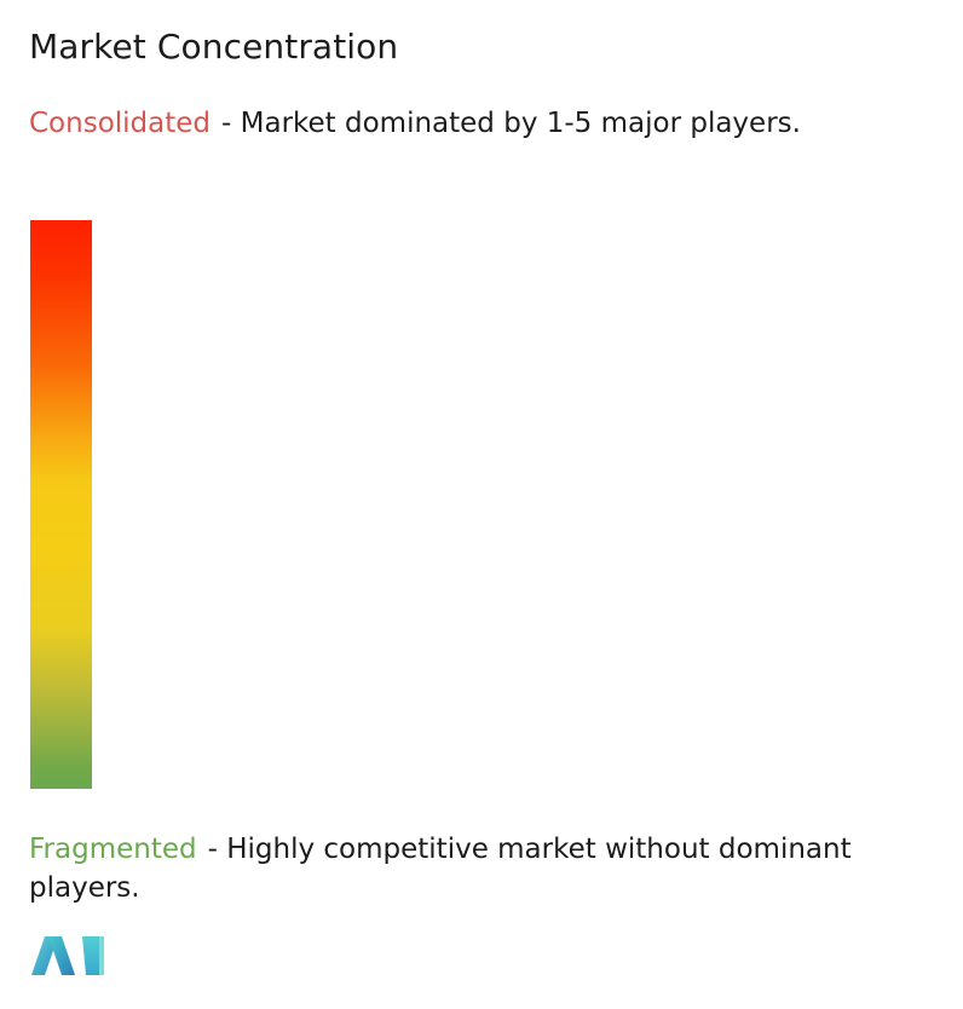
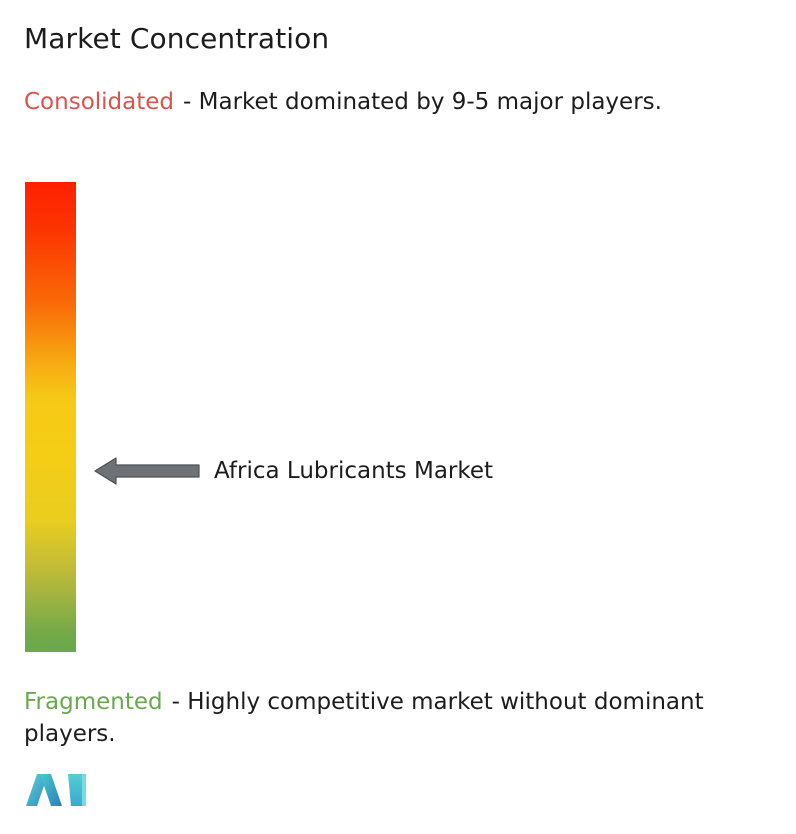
  Market Concentration
- Consolidated - Market dominated by 1-5 major players.
+ Consolidated - Market dominated by 9-5 major players.
+ Africa Lubricants Market
  Fragmented - Highly competitive market without dominant players.
